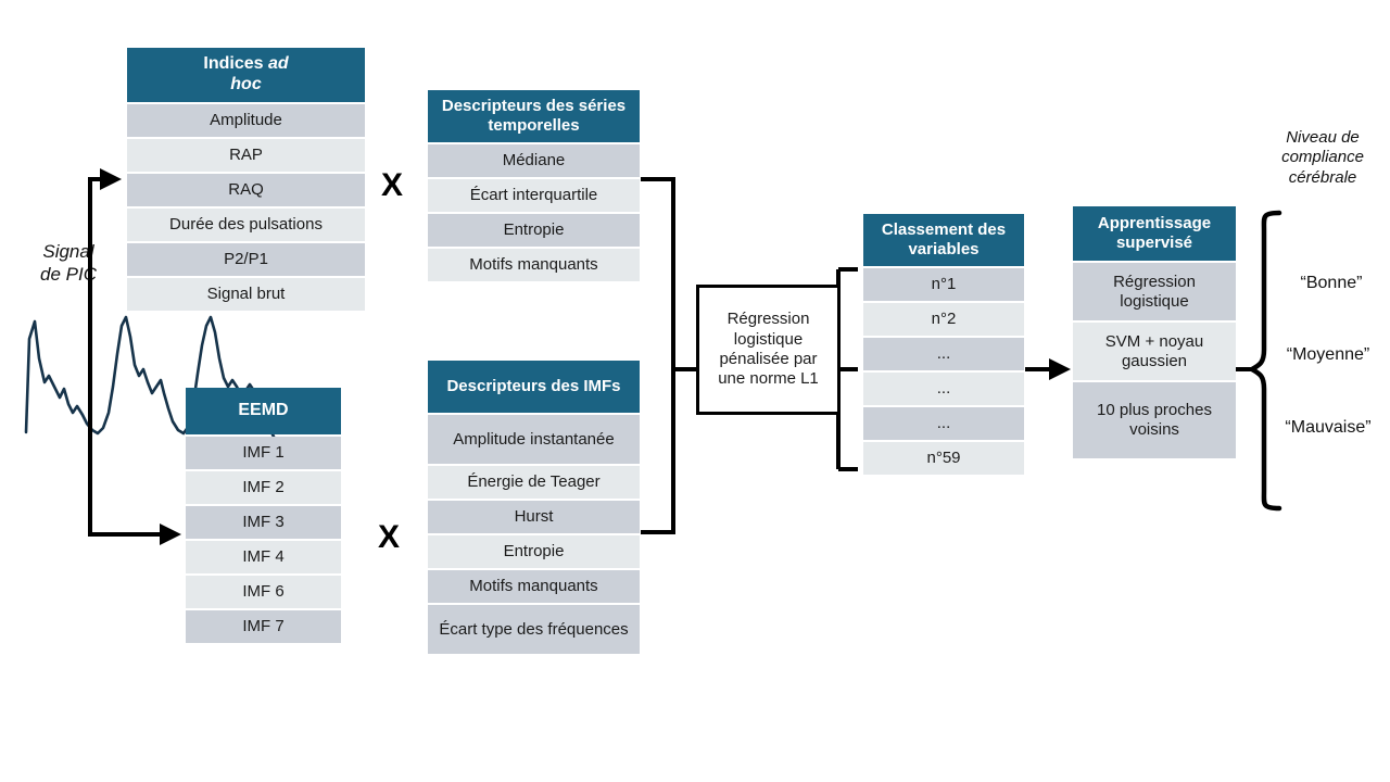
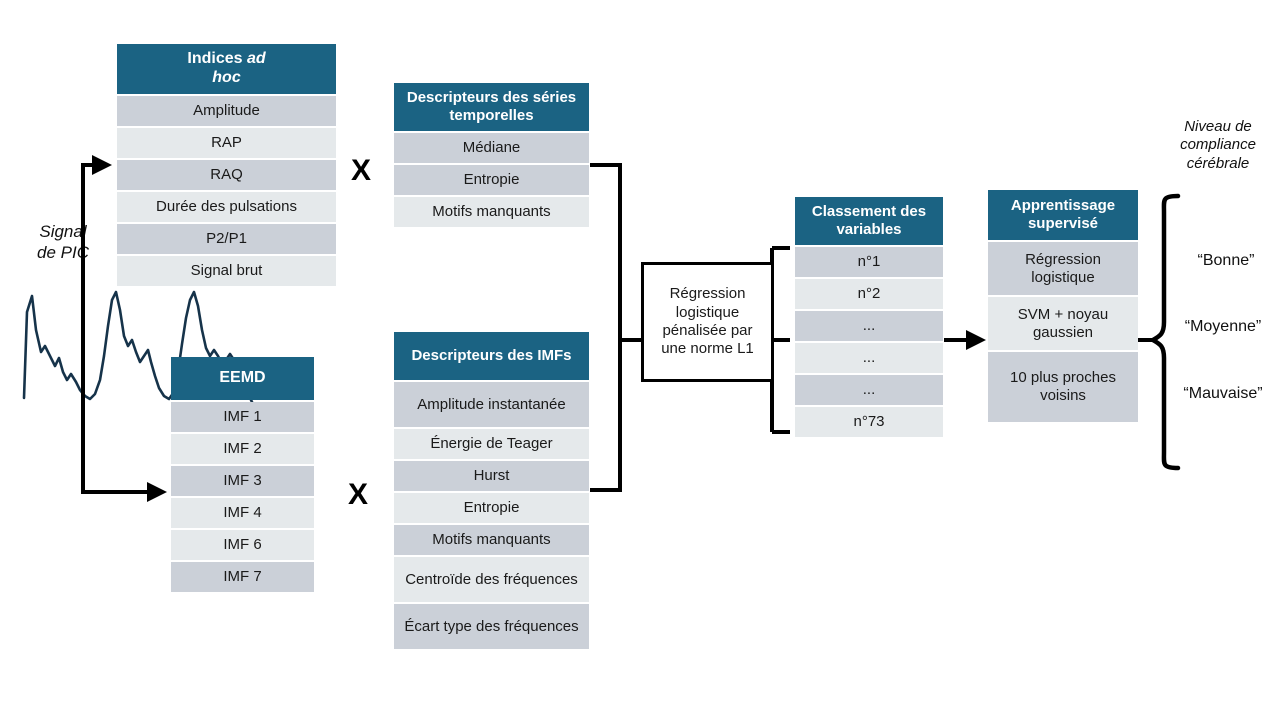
  Signa
  de PI
  Indices ad
  hoc
  Amplitude
  RAP
  RAQ
  Durée des pulsations
  P2/P1
  Signal brut
  EEMD
  IMF 1
  IMF 2
  IMF 3
  IMF 4
  IMF 6
  IMF 7
  X
  X
  Descripteurs des séries temporelles
  Médiane
- Écart interquartile
  Entropie
  Motifs manquants
  Descripteurs des IMFs
  Amplitude instantanée
  Énergie de Teager
  Hurst
  Entropie
  Motifs manquants
+ Centroïde des fréquences
  Écart type des fréquences
  Régression logistique pénalisée par une norme L1
  Classement des variables
  n°1
  n°2
  ...
  ...
  ...
- n°59
+ n°73
  Apprentissage supervisé
  Régression logistique
  SVM + noyau gaussien
  10 plus proches voisins
  Niveau de compliance cérébrale
  “Bonne”
  “Moyenne”
  “Mauvaise”
